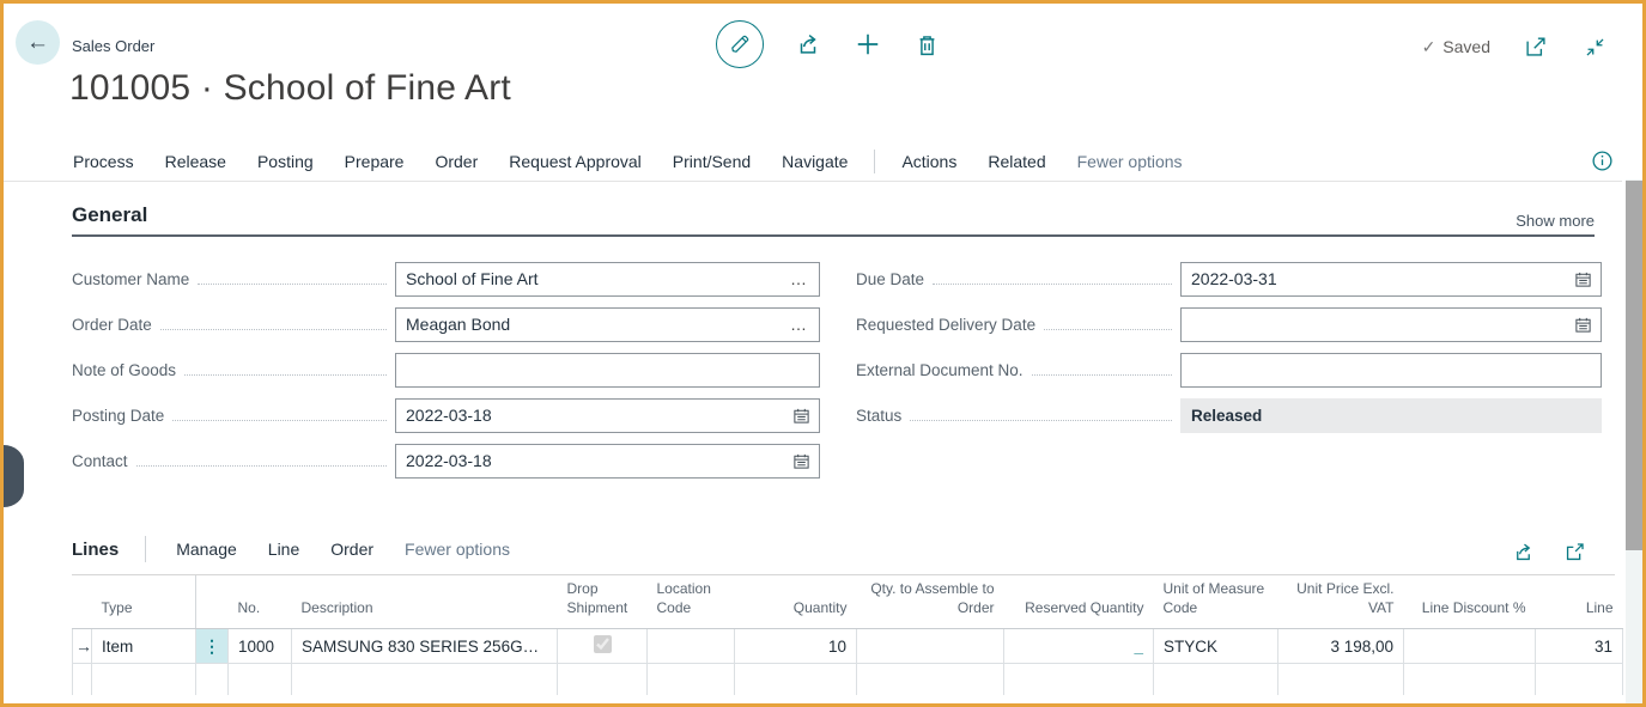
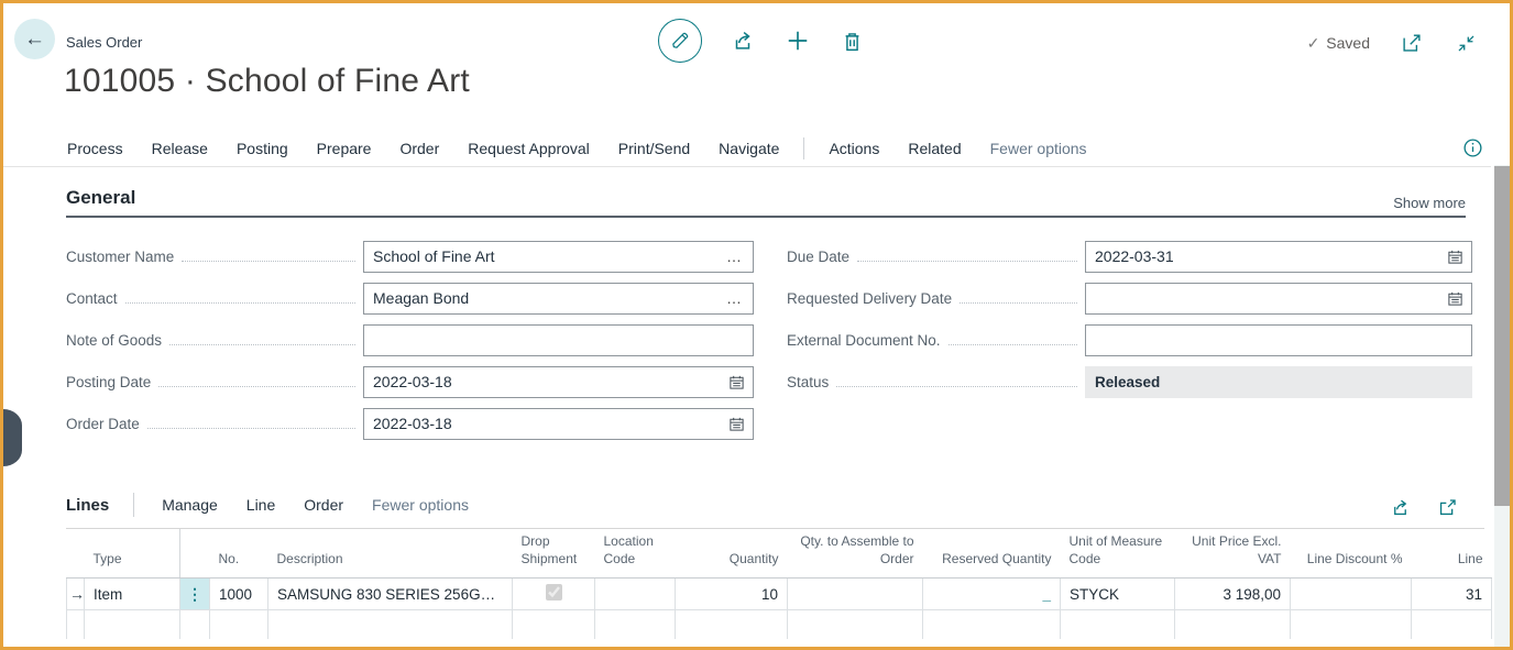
  ←
  Sales Order
  101005 · School of Fine Art
  ✓
  Saved
  Process
  Release
  Posting
  Prepare
  Order
  Request Approval
  Print/Send
  Navigate
  Actions
  Related
  Fewer options
  General
  Show more
  Customer Name
  School of Fine Art
  …
- Order Date
+ Contact
  Meagan Bond
  …
  Note of Goods
  Posting Date
  2022-03-18
- Contact
+ Order Date
  2022-03-18
  Due Date
  2022-03-31
  Requested Delivery Date
  External Document No.
  Status
  Released
  Lines
  Manage
  Line
  Order
  Fewer options
  	Type		No.	Description	Drop Shipment	Location Code	Quantity	Qty. to Assemble to Order	Reserved Quantity	Unit of Measure Code	Unit Price Excl. VAT	Line Discount %	Line
  →	Item	⋮	1000	SAMSUNG 830 SERIES 256GB SS			10		_	STYCK	3 198,00		31
